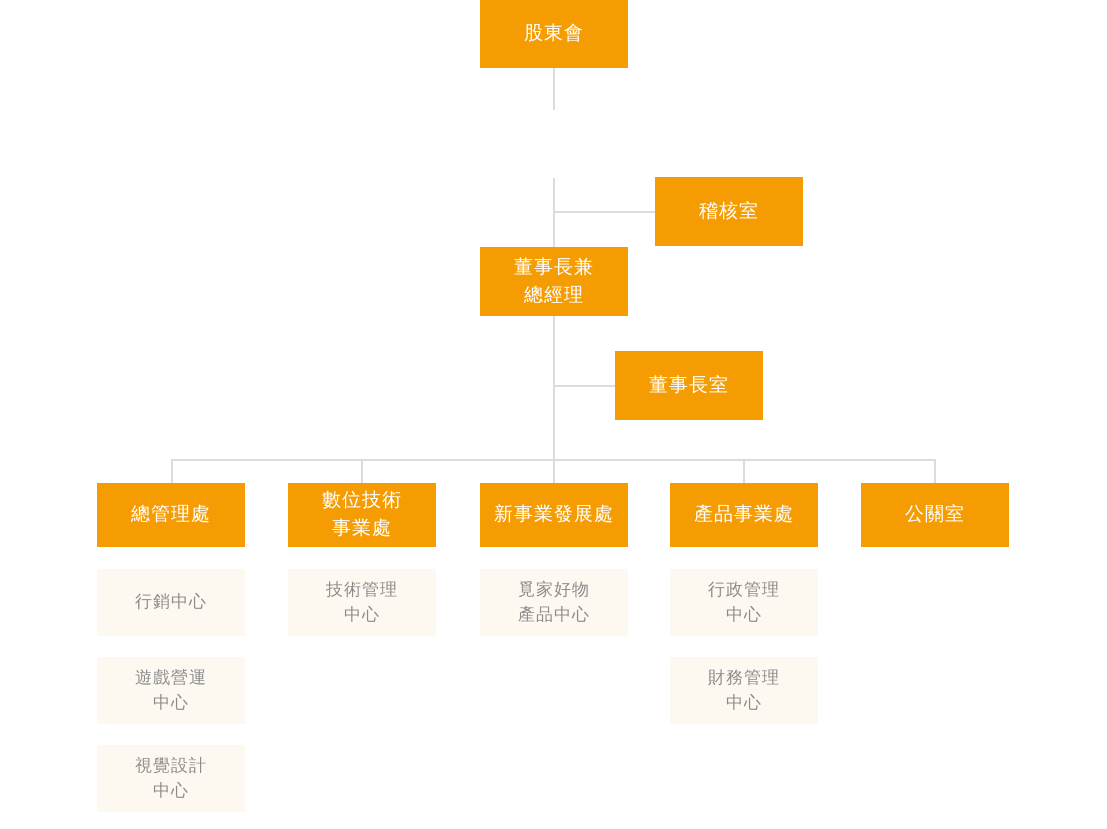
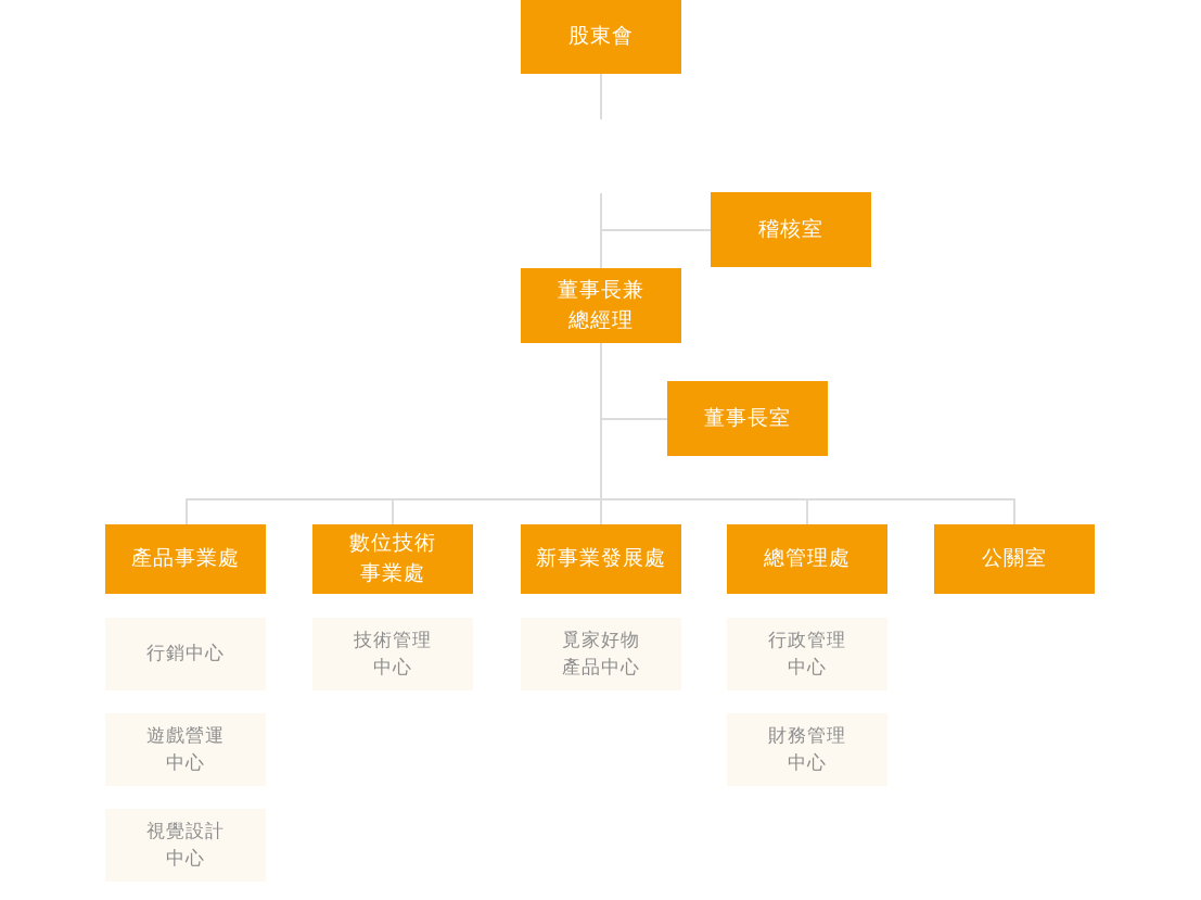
  股東會
  稽核室
  董事長兼
  總經理
  董事長室
- 總管理處
+ 產品事業處
  數位技術
  事業處
  新事業發展處
- 產品事業處
+ 總管理處
  公關室
  行銷中心
  遊戲營運
  中心
  視覺設計
  中心
  技術管理
  中心
  覓家好物
  產品中心
  行政管理
  中心
  財務管理
  中心
